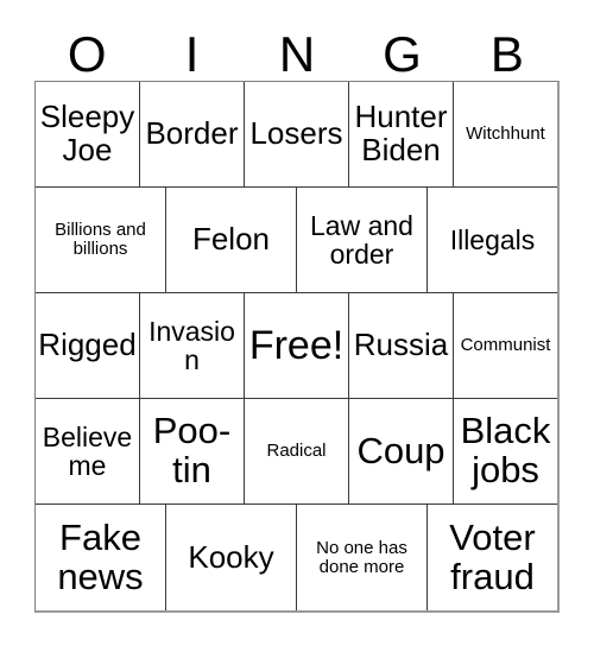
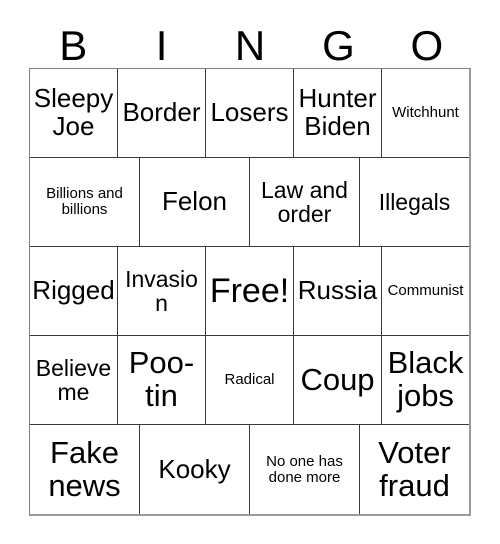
- O
+ B
  I
  N
  G
- B
+ O
  Sleepy Joe
  Border
  Losers
  Hunter Biden
  Witchhunt
  Billions and billions
  Felon
  Law and order
  Illegals
  Rigged
  Invasion
  Free!
  Russia
  Communist
  Believe me
  Poo-tin
  Radical
  Coup
  Black jobs
  Fake news
  Kooky
  No one has done more
  Voter fraud
